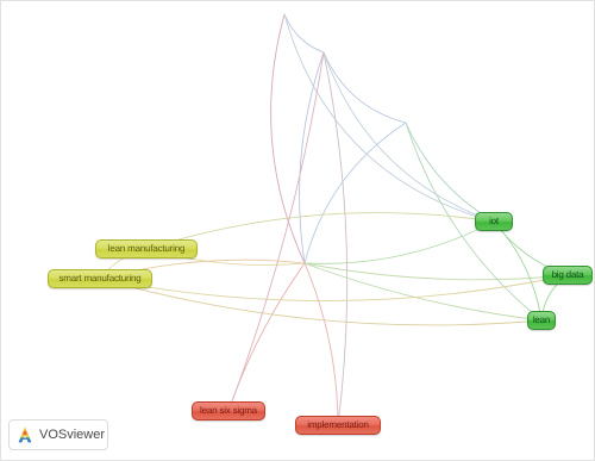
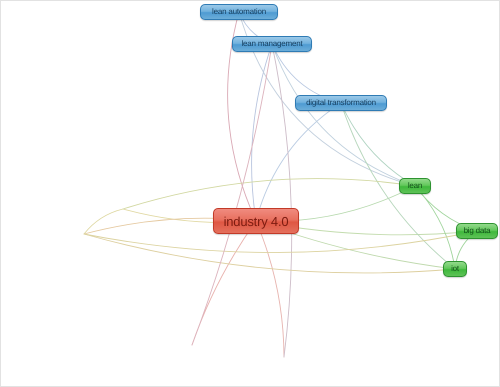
+ industry 4.0
+ lean automation
+ lean management
+ digital transformation
- iot
+ lean
  big data
- lean
+ iot
- lean manufacturing
- smart manufacturing
- lean six sigma
- implementation
- VOSviewer
